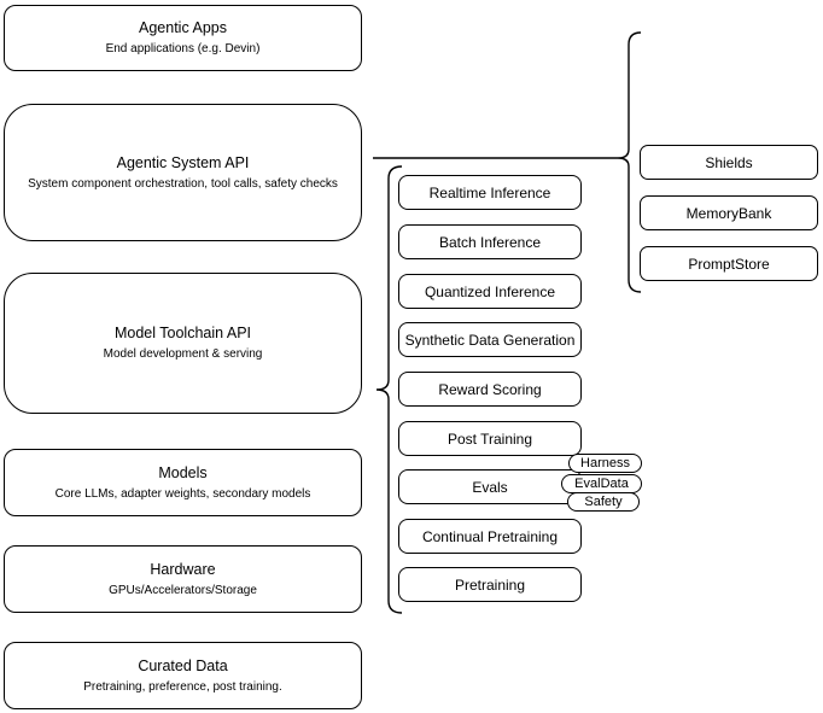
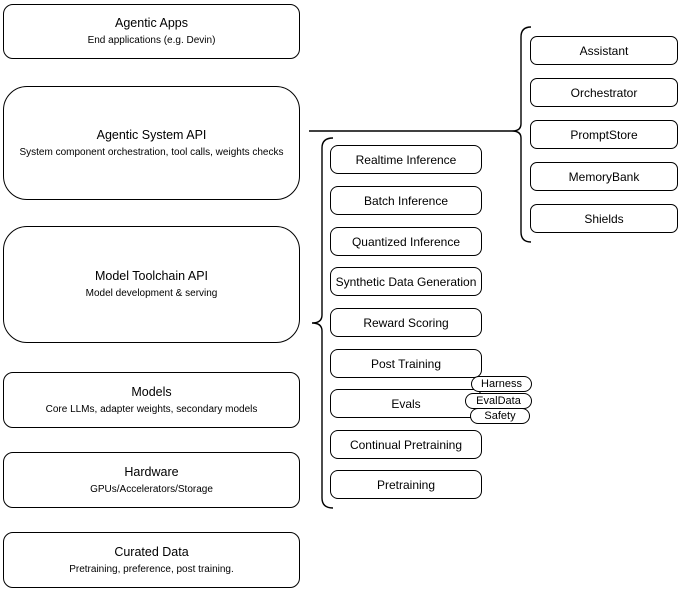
  Agentic Apps
  End applications (e.g. Devin)
  Agentic System API
- System component orchestration, tool calls, safety checks
+ System component orchestration, tool calls, weights checks
  Model Toolchain API
  Model development & serving
  Models
  Core LLMs, adapter weights, secondary models
  Hardware
  GPUs/Accelerators/Storage
  Curated Data
  Pretraining, preference, post training.
  Realtime Inference
  Batch Inference
  Quantized Inference
  Synthetic Data Generation
  Reward Scoring
  Post Training
  Evals
  Continual Pretraining
  Pretraining
  Harness
  EvalData
  Safety
+ Assistant
+ Orchestrator
- Shields
+ PromptStore
  MemoryBank
- PromptStore
+ Shields
